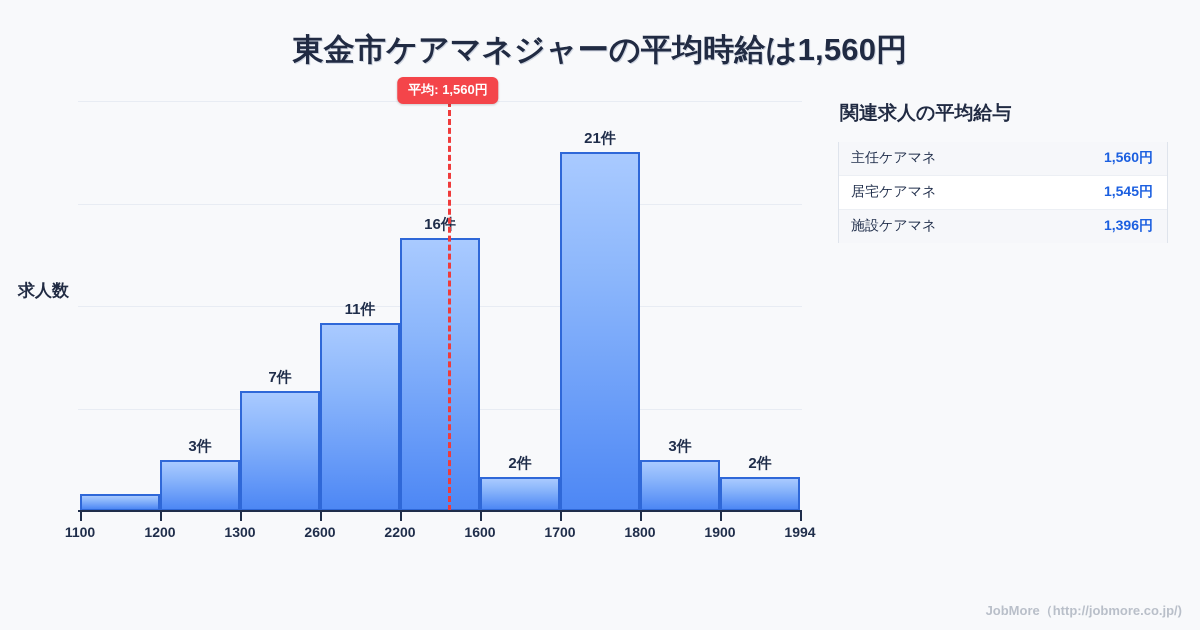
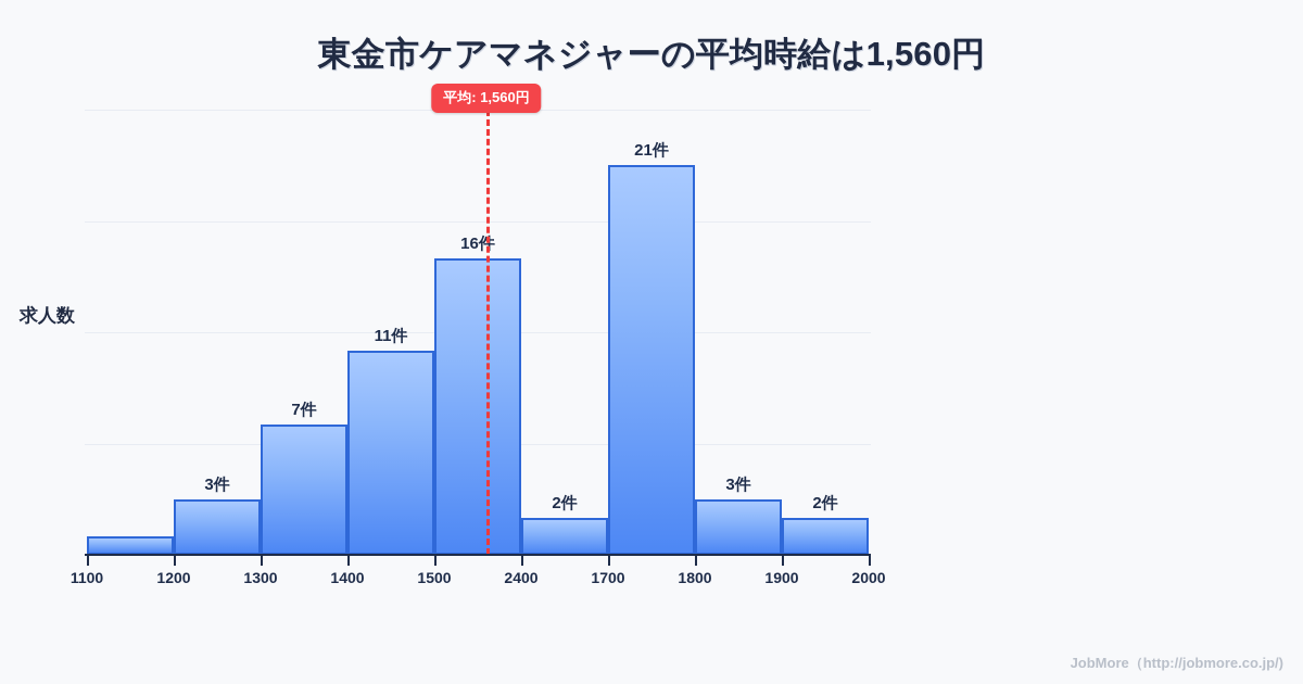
  東金市ケアマネジャーの平均時給は1,560円
  求人数
  3件
  7件
  11件
  16件
  2件
  21件
  3件
  2件
  平均: 1,560円
  1100
  1200
  1300
- 2600
+ 1400
- 2200
+ 1500
- 1600
+ 2400
  1700
  1800
  1900
- 1994
+ 2000
- 関連求人の平均給与
- 主任ケアマネ
- 1,560円
- 居宅ケアマネ
- 1,545円
- 施設ケアマネ
- 1,396円
  JobMore（http://jobmore.co.jp/)
